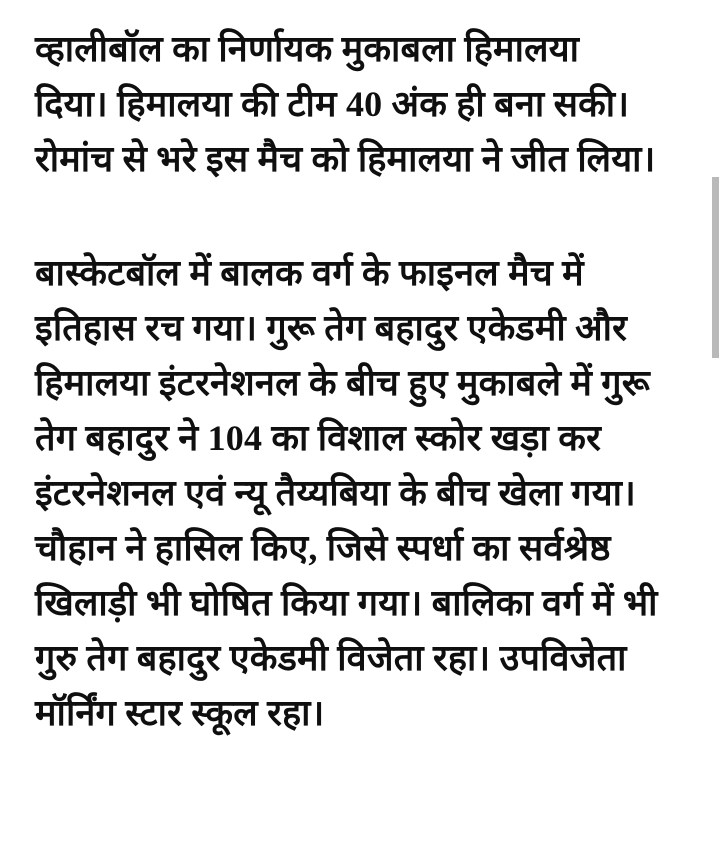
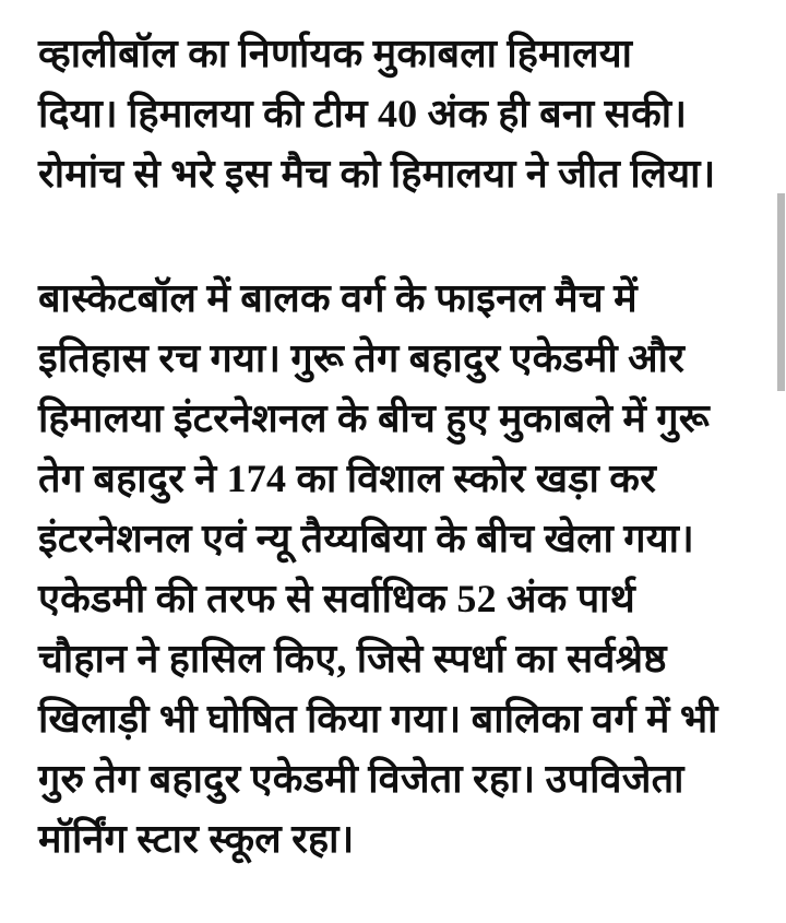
  व्हालीबॉल का निर्णायक मुकाबला हिमालया
  दिया। हिमालया की टीम 40 अंक ही बना सकी।
  रोमांच से भरे इस मैच को हिमालया ने जीत लिया।
  बास्केटबॉल में बालक वर्ग के फाइनल मैच में
  इतिहास रच गया। गुरू तेग बहादुर एकेडमी और
  हिमालया इंटरनेशनल के बीच हुए मुकाबले में गुरू
- तेग बहादुर ने 104 का विशाल स्कोर खड़ा कर
+ तेग बहादुर ने 174 का विशाल स्कोर खड़ा कर
  इंटरनेशनल एवं न्यू तैय्यबिया के बीच खेला गया।
+ एकेडमी की तरफ से सर्वाधिक 52 अंक पार्थ
  चौहान ने हासिल किए, जिसे स्पर्धा का सर्वश्रेष्ठ
  खिलाड़ी भी घोषित किया गया। बालिका वर्ग में भी
  गुरु तेग बहादुर एकेडमी विजेता रहा। उपविजेता
  मॉर्निंग स्टार स्कूल रहा।
